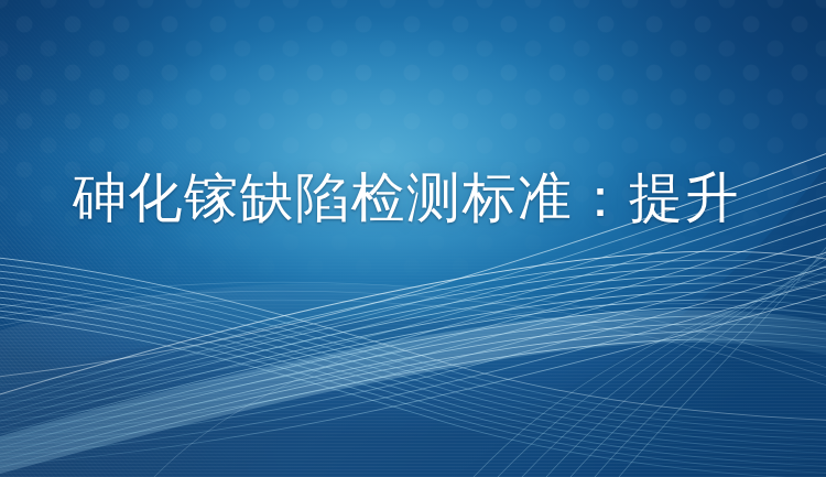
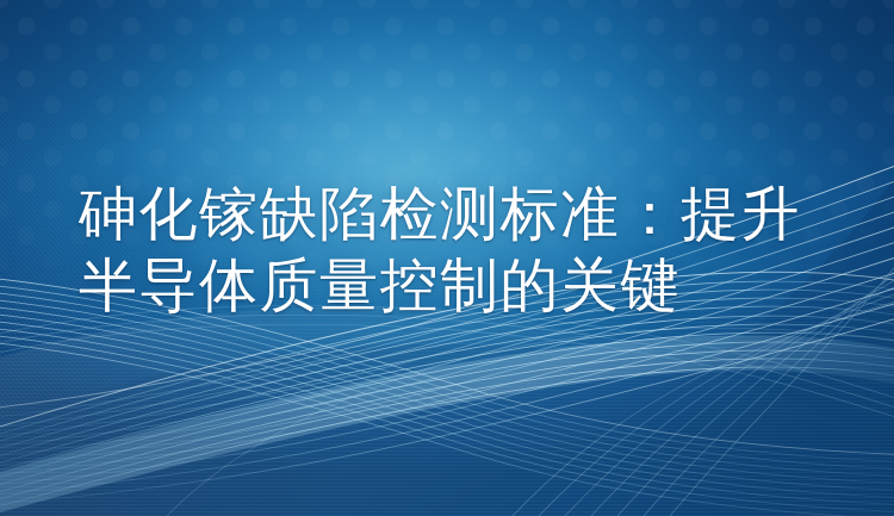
  砷化镓缺陷检测标准：提升
+ 半导体质量控制的关键
